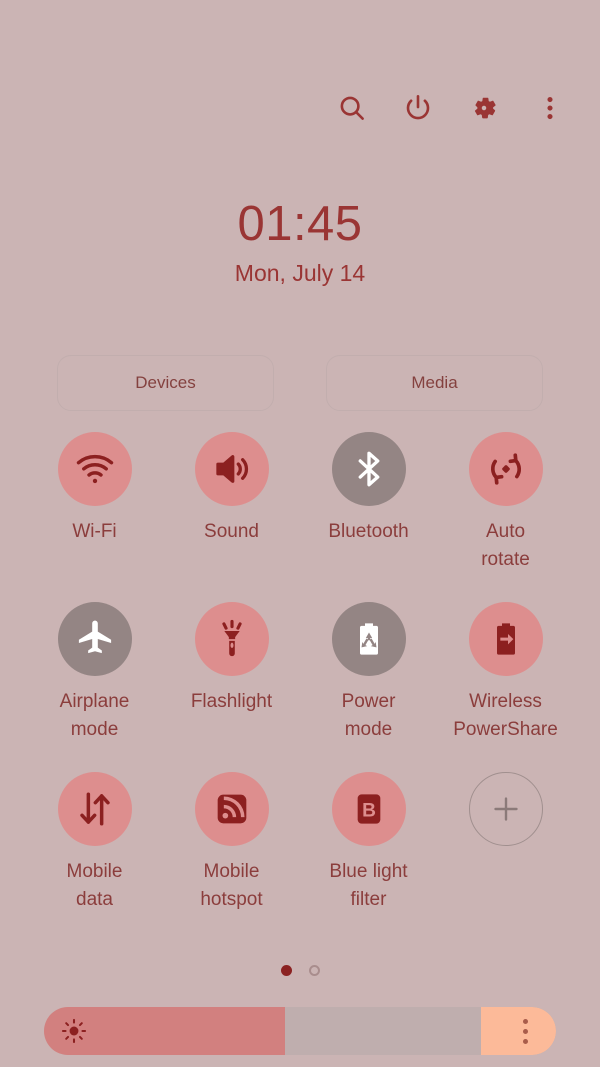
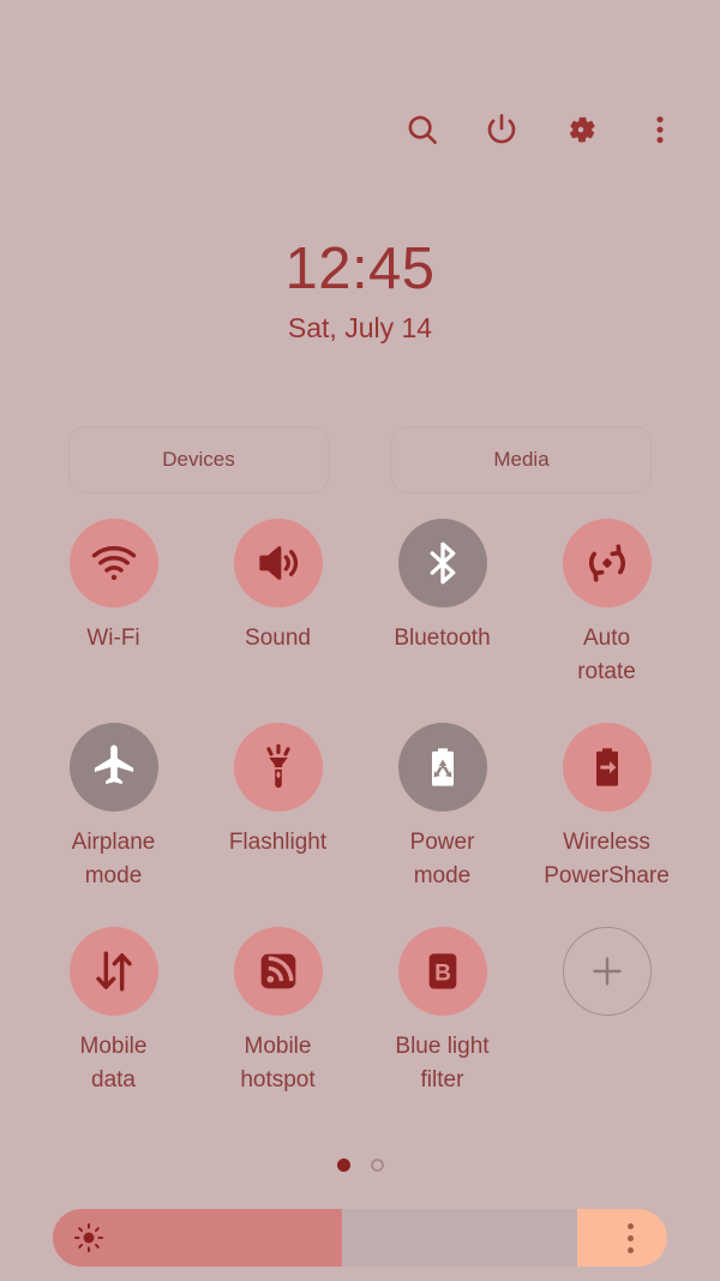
- 01:45
+ 12:45
- Mon, July 14
+ Sat, July 14
  Devices
  Media
  Wi-Fi
  Sound
  Bluetooth
  Auto
  rotate
  Airplane
  mode
  Flashlight
  Power
  mode
  Wireless
  PowerShare
  Mobile
  data
  Mobile
  hotspot
  B
  Blue light
  filter
